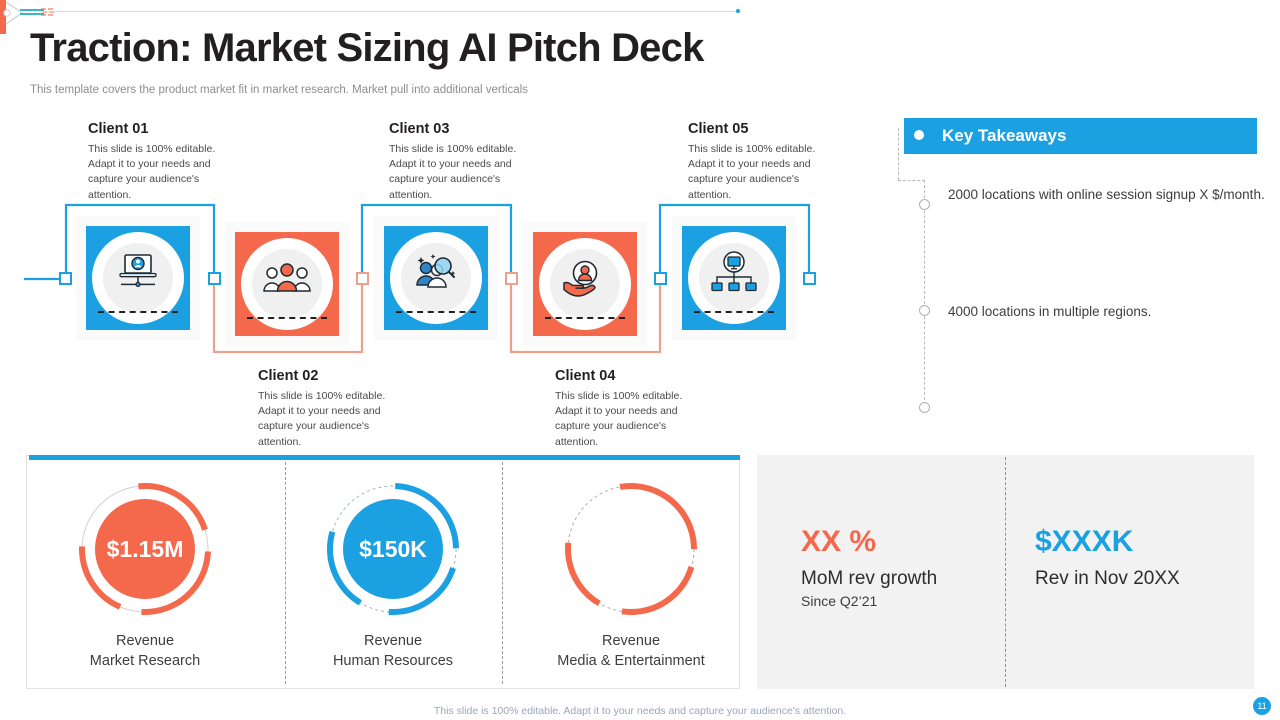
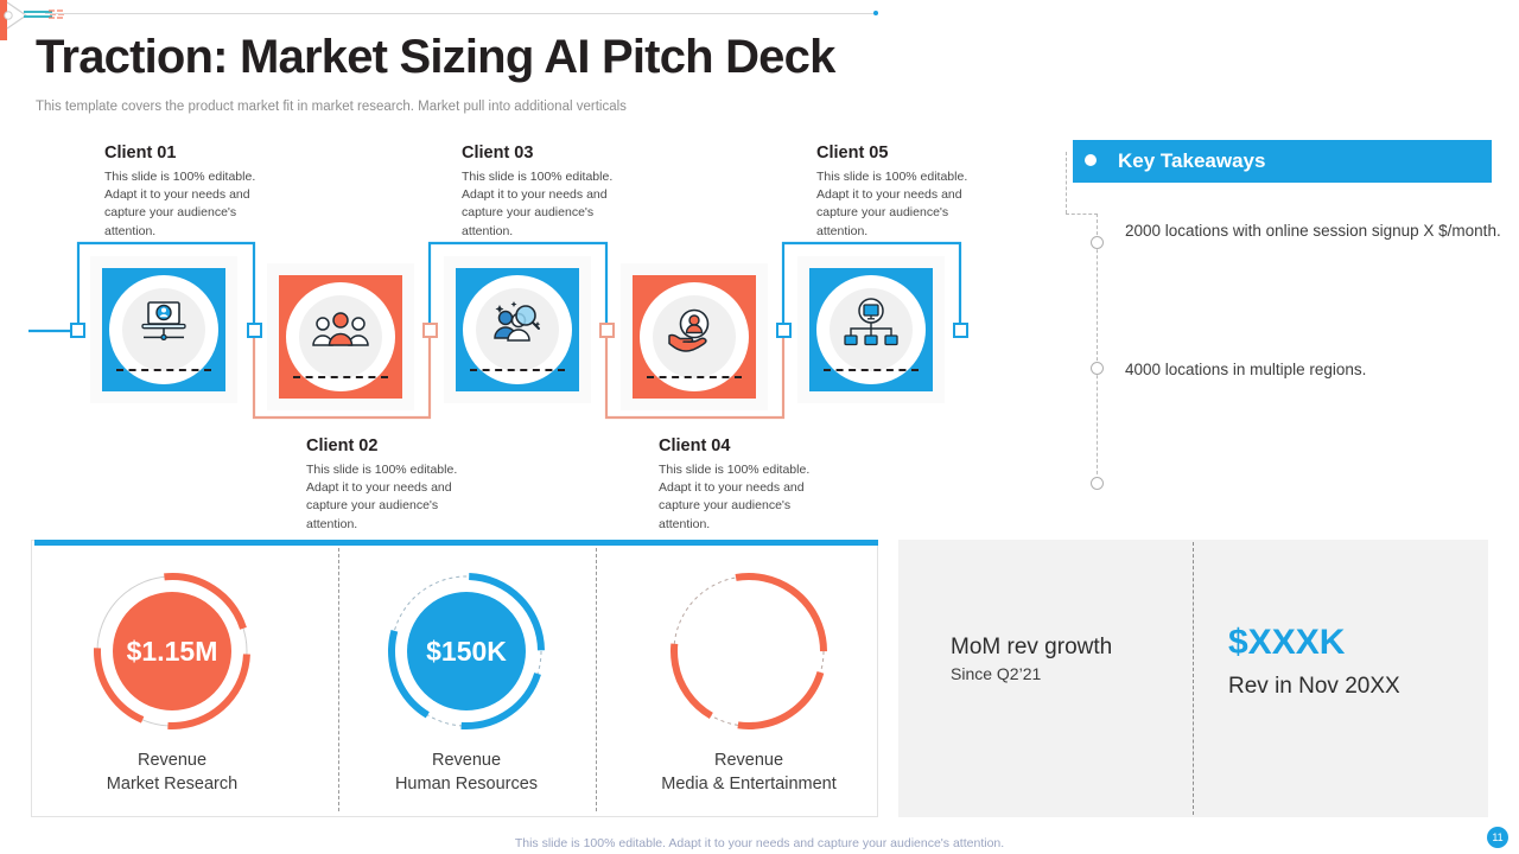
  Traction: Market Sizing AI Pitch Deck
  This template covers the product market fit in market research. Market pull into additional verticals
  Client 01
  This slide is 100% editable. Adapt it to your needs and capture your audience's attention.
  Client 03
  This slide is 100% editable. Adapt it to your needs and capture your audience's attention.
  Client 05
  This slide is 100% editable. Adapt it to your needs and capture your audience's attention.
  Client 02
  This slide is 100% editable. Adapt it to your needs and capture your audience's attention.
  Client 04
  This slide is 100% editable. Adapt it to your needs and capture your audience's attention.
  Key Takeaways
  2000 locations with online session signup X $/month.
  4000 locations in multiple regions.
  $1.15M
  Revenue
  Market Research
  $150K
  Revenue
  Human Resources
  Revenue
  Media & Entertainment
- XX %
  MoM rev growth
  Since Q2’21
  $XXXK
  Rev in Nov 20XX
  This slide is 100% editable. Adapt it to your needs and capture your audience's attention.
  11
